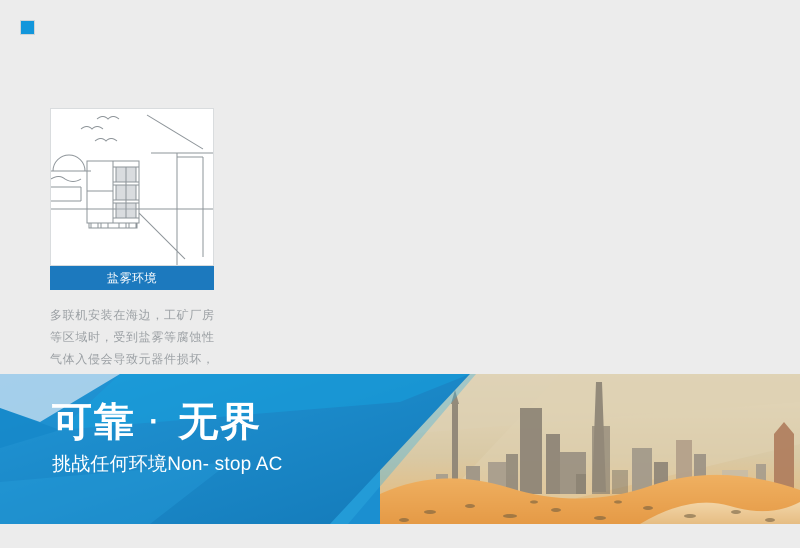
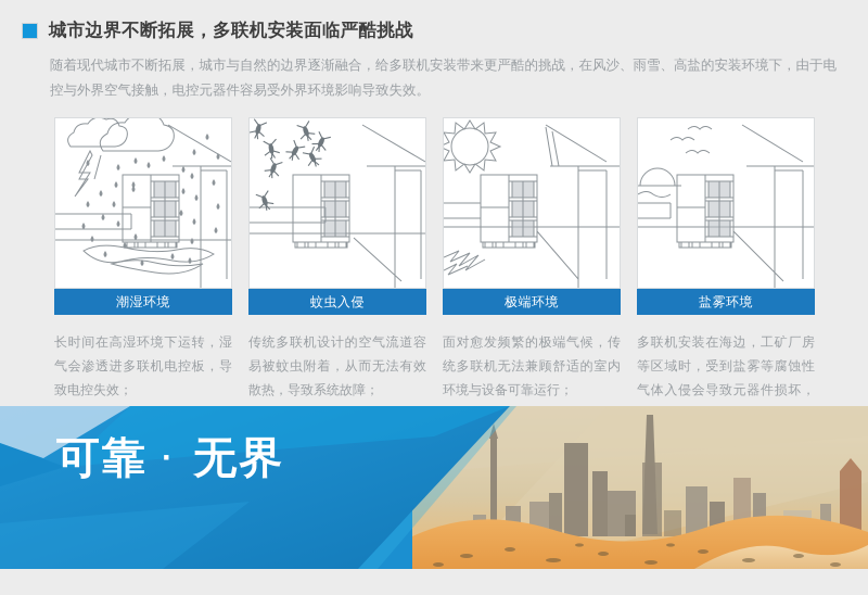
+ 城市边界不断拓展，多联机安装面临严酷挑战
+ 随着现代城市不断拓展，城市与自然的边界逐渐融合，给多联机安装带来更严酷的挑战，在风沙、雨雪、高盐的安装环境下，由于电控与外界空气接触，电控元器件容易受外界环境影响导致失效。
+ 潮湿环境
+ 长时间在高湿环境下运转，湿气会渗透进多联机电控板，导致电控失效；
+ 蚊虫入侵
+ 传统多联机设计的空气流道容易被蚊虫附着，从而无法有效散热，导致系统故障；
+ 极端环境
+ 面对愈发频繁的极端气候，传统多联机无法兼顾舒适的室内环境与设备可靠运行；
  盐雾环境
  多联机安装在海边，工矿厂房等区域时，受到盐雾等腐蚀性气体入侵会导致元器件损坏，
  可靠 · 无界
- 挑战任何环境Non- stop AC
